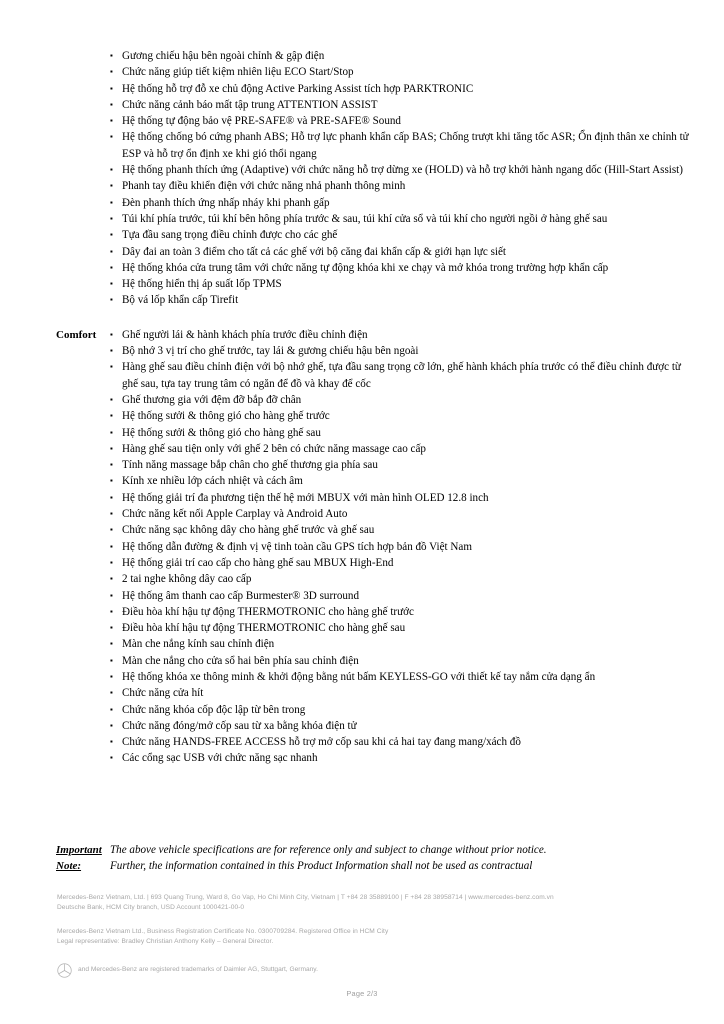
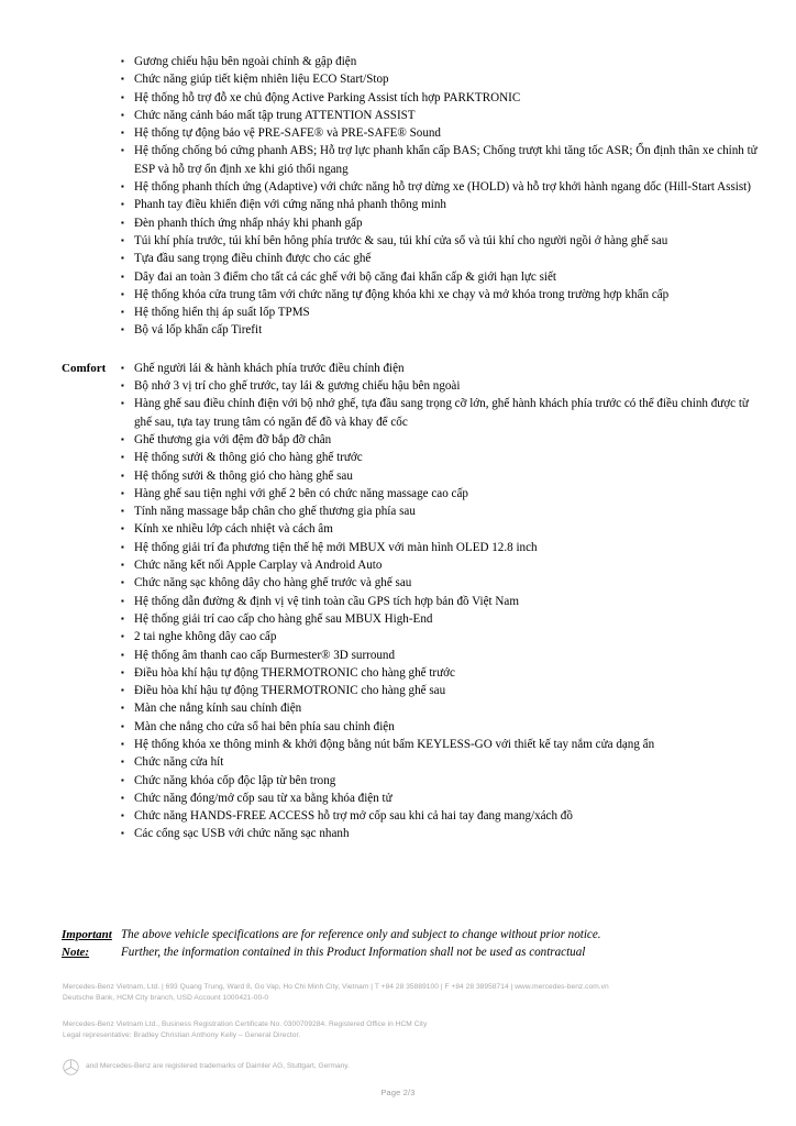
  ▪
  Gương chiếu hậu bên ngoài chỉnh & gập điện
  ▪
  Chức năng giúp tiết kiệm nhiên liệu ECO Start/Stop
  ▪
  Hệ thống hỗ trợ đỗ xe chủ động Active Parking Assist tích hợp PARKTRONIC
  ▪
  Chức năng cảnh báo mất tập trung ATTENTION ASSIST
  ▪
  Hệ thống tự động bảo vệ PRE-SAFE® và PRE-SAFE® Sound
  ▪
  Hệ thống chống bó cứng phanh ABS; Hỗ trợ lực phanh khẩn cấp BAS; Chống trượt khi tăng tốc ASR; Ổn định thân xe chỉnh tử ESP và hỗ trợ ổn định xe khi gió thổi ngang
  ▪
  Hệ thống phanh thích ứng (Adaptive) với chức năng hỗ trợ dừng xe (HOLD) và hỗ trợ khởi hành ngang dốc (Hill-Start Assist)
  ▪
- Phanh tay điều khiển điện với chức năng nhả phanh thông minh
+ Phanh tay điều khiển điện với cứng năng nhả phanh thông minh
  ▪
  Đèn phanh thích ứng nhấp nháy khi phanh gấp
  ▪
  Túi khí phía trước, túi khí bên hông phía trước & sau, túi khí cửa sổ và túi khí cho người ngồi ở hàng ghế sau
  ▪
  Tựa đầu sang trọng điều chỉnh được cho các ghế
  ▪
  Dây đai an toàn 3 điểm cho tất cả các ghế với bộ căng đai khẩn cấp & giới hạn lực siết
  ▪
  Hệ thống khóa cửa trung tâm với chức năng tự động khóa khi xe chạy và mở khóa trong trường hợp khẩn cấp
  ▪
  Hệ thống hiển thị áp suất lốp TPMS
  ▪
  Bộ vá lốp khẩn cấp Tirefit
  Comfort
  ▪
  Ghế người lái & hành khách phía trước điều chỉnh điện
  ▪
  Bộ nhớ 3 vị trí cho ghế trước, tay lái & gương chiếu hậu bên ngoài
  ▪
  Hàng ghế sau điều chỉnh điện với bộ nhớ ghế, tựa đầu sang trọng cỡ lớn, ghế hành khách phía trước có thể điều chỉnh được từ ghế sau, tựa tay trung tâm có ngăn để đồ và khay để cốc
  ▪
  Ghế thương gia với đệm đỡ bắp đỡ chân
  ▪
  Hệ thống sưởi & thông gió cho hàng ghế trước
  ▪
  Hệ thống sưởi & thông gió cho hàng ghế sau
  ▪
- Hàng ghế sau tiện only với ghế 2 bên có chức năng massage cao cấp
+ Hàng ghế sau tiện nghi với ghế 2 bên có chức năng massage cao cấp
  ▪
  Tính năng massage bắp chân cho ghế thương gia phía sau
  ▪
  Kính xe nhiều lớp cách nhiệt và cách âm
  ▪
  Hệ thống giải trí đa phương tiện thế hệ mới MBUX với màn hình OLED 12.8 inch
  ▪
  Chức năng kết nối Apple Carplay và Android Auto
  ▪
  Chức năng sạc không dây cho hàng ghế trước và ghế sau
  ▪
  Hệ thống dẫn đường & định vị vệ tinh toàn cầu GPS tích hợp bản đồ Việt Nam
  ▪
  Hệ thống giải trí cao cấp cho hàng ghế sau MBUX High-End
  ▪
  2 tai nghe không dây cao cấp
  ▪
  Hệ thống âm thanh cao cấp Burmester® 3D surround
  ▪
  Điều hòa khí hậu tự động THERMOTRONIC cho hàng ghế trước
  ▪
  Điều hòa khí hậu tự động THERMOTRONIC cho hàng ghế sau
  ▪
  Màn che nắng kính sau chỉnh điện
  ▪
  Màn che nắng cho cửa sổ hai bên phía sau chỉnh điện
  ▪
  Hệ thống khóa xe thông minh & khởi động bằng nút bấm KEYLESS-GO với thiết kế tay nắm cửa dạng ẩn
  ▪
  Chức năng cửa hít
  ▪
  Chức năng khóa cốp độc lập từ bên trong
  ▪
  Chức năng đóng/mở cốp sau từ xa bằng khóa điện tử
  ▪
  Chức năng HANDS-FREE ACCESS hỗ trợ mở cốp sau khi cả hai tay đang mang/xách đồ
  ▪
  Các cổng sạc USB với chức năng sạc nhanh
  Important
  Note:
  The above vehicle specifications are for reference only and subject to change without prior notice.
  Further, the information contained in this Product Information shall not be used as contractual
  Page 2/3
